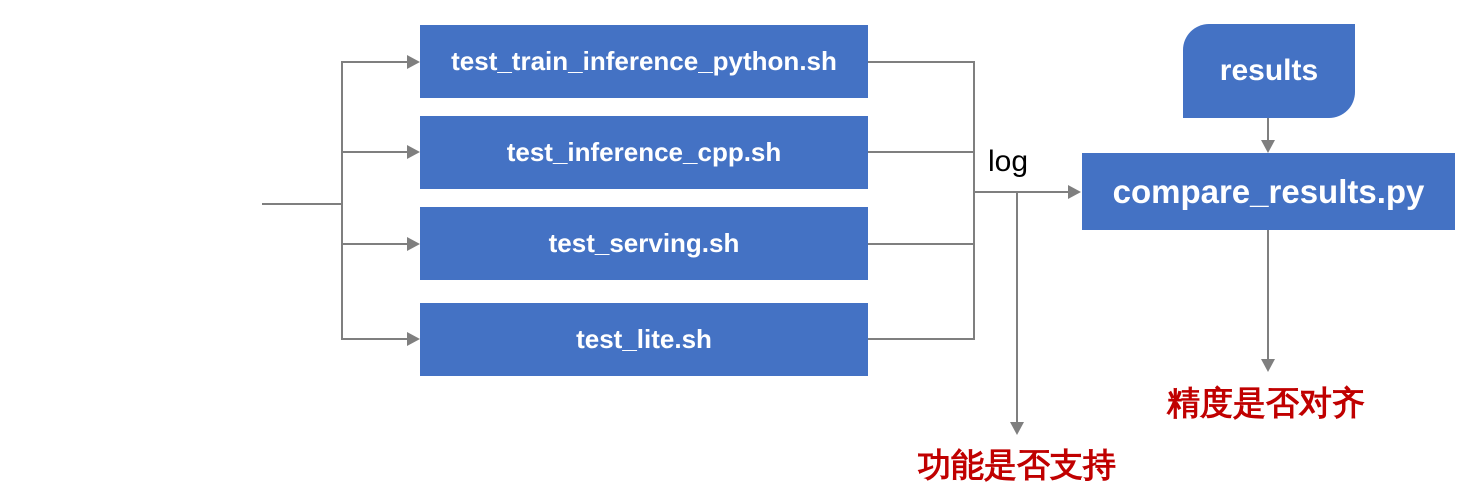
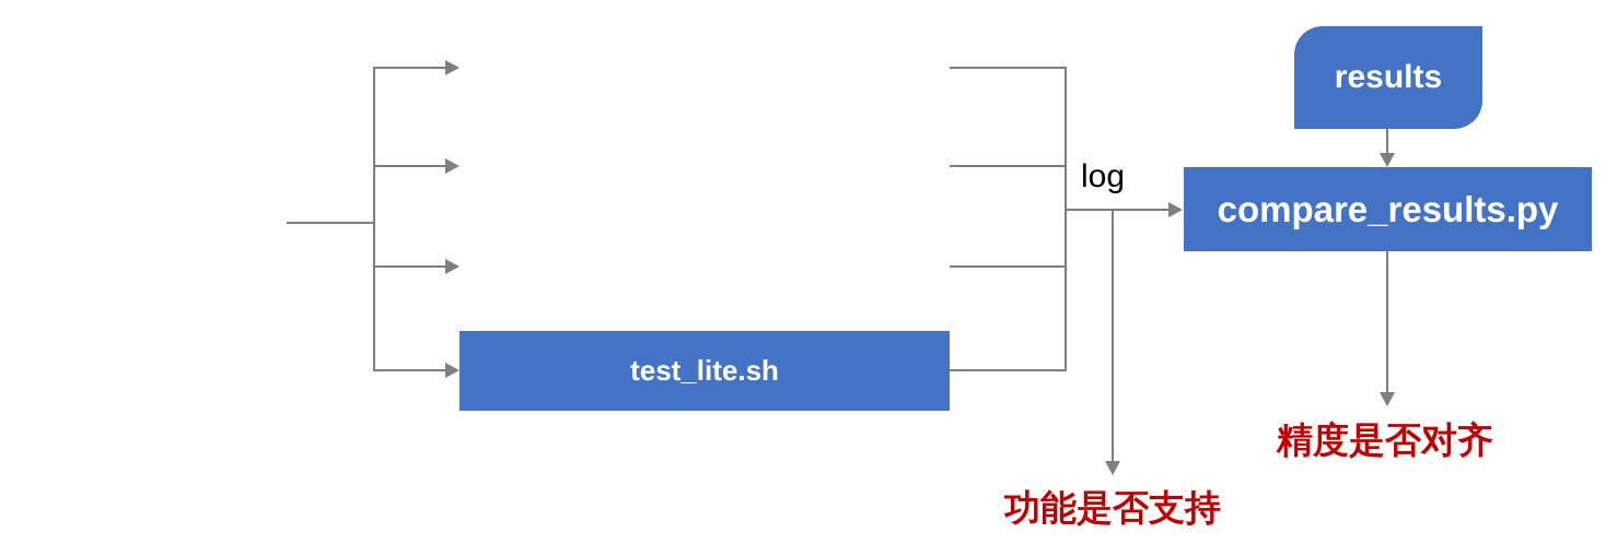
- test_train_inference_python.sh
- test_inference_cpp.sh
- test_serving.sh
  test_lite.sh
  results
  compare_results.py
  log
  功能是否支持
  精度是否对齐
